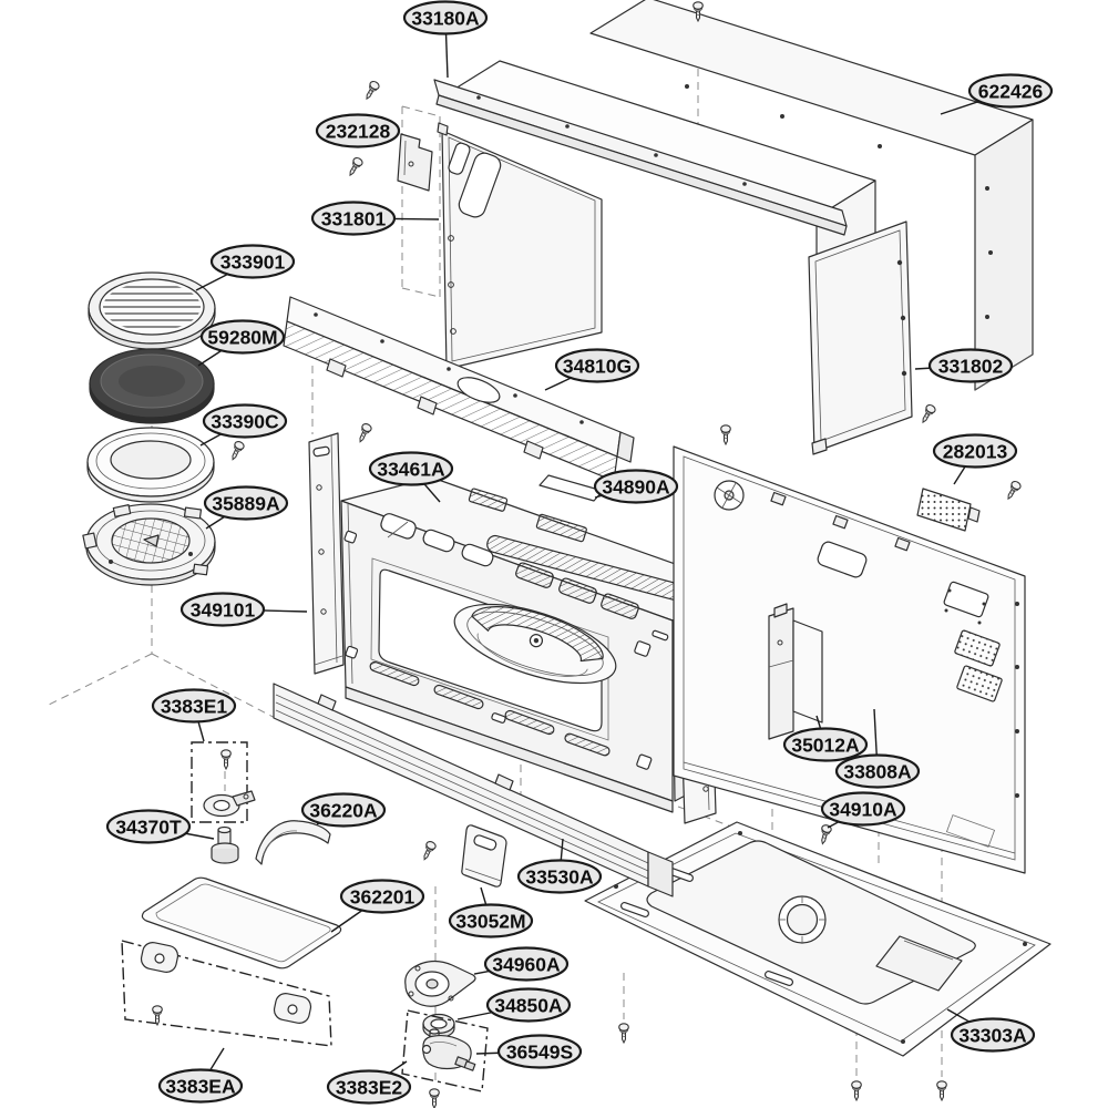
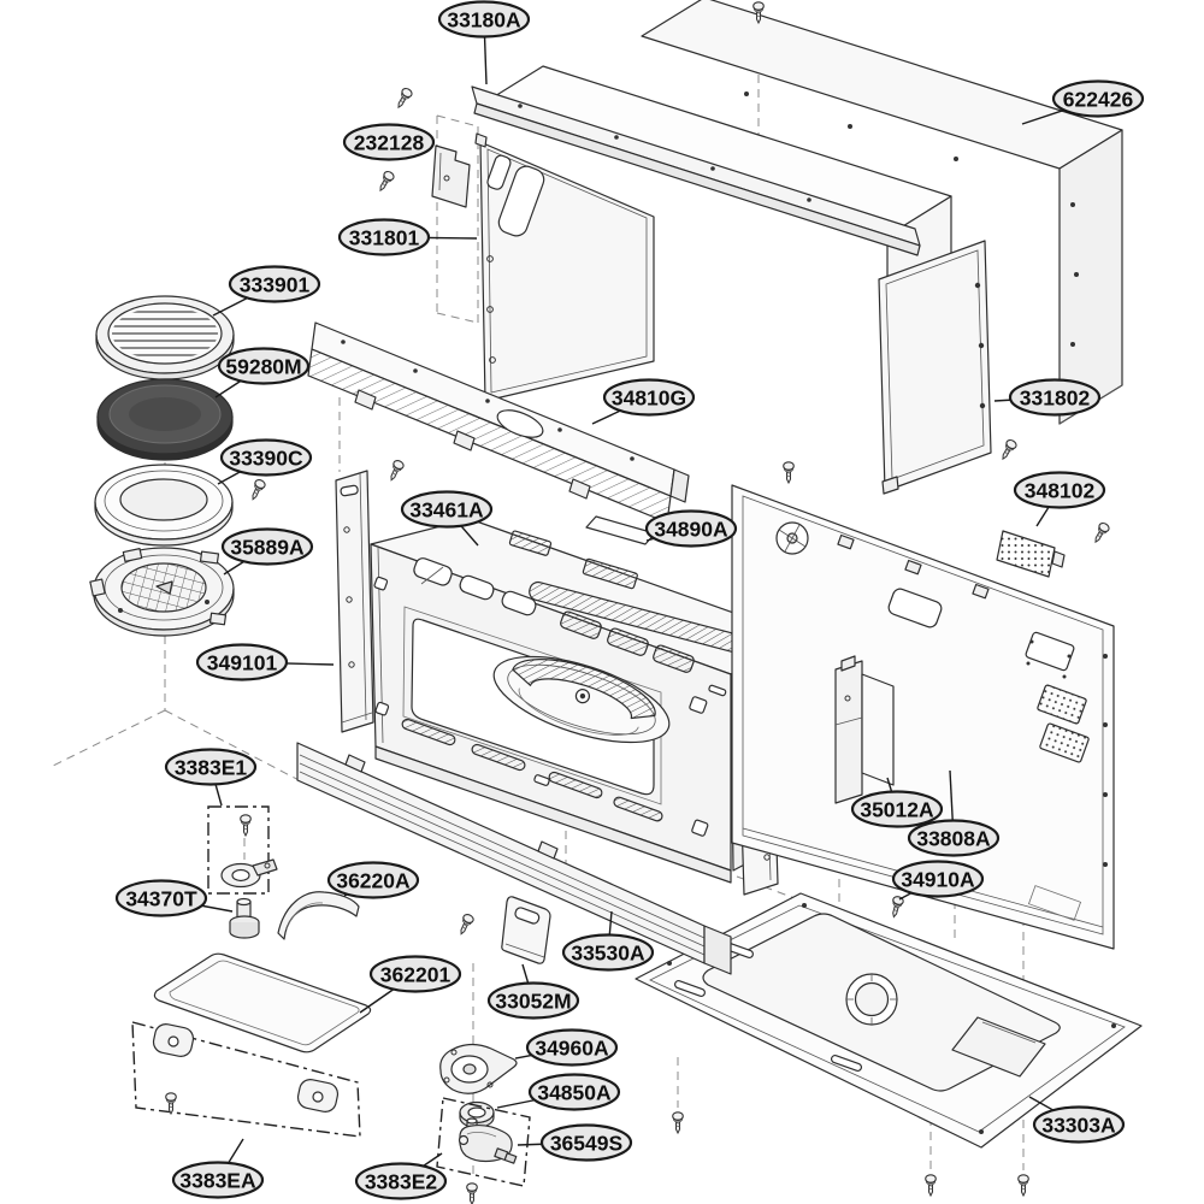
  33180A
  622426
  232128
  331801
  333901
  59280M
  34810G
  33390C
  35889A
  331802
- 282013
+ 348102
  33461A
  34890A
  349101
  3383E1
  34370T
  36220A
  33530A
  362201
  33052M
  34960A
  34850A
  36549S
  3383EA
  3383E2
  35012A
  33808A
  34910A
  33303A
